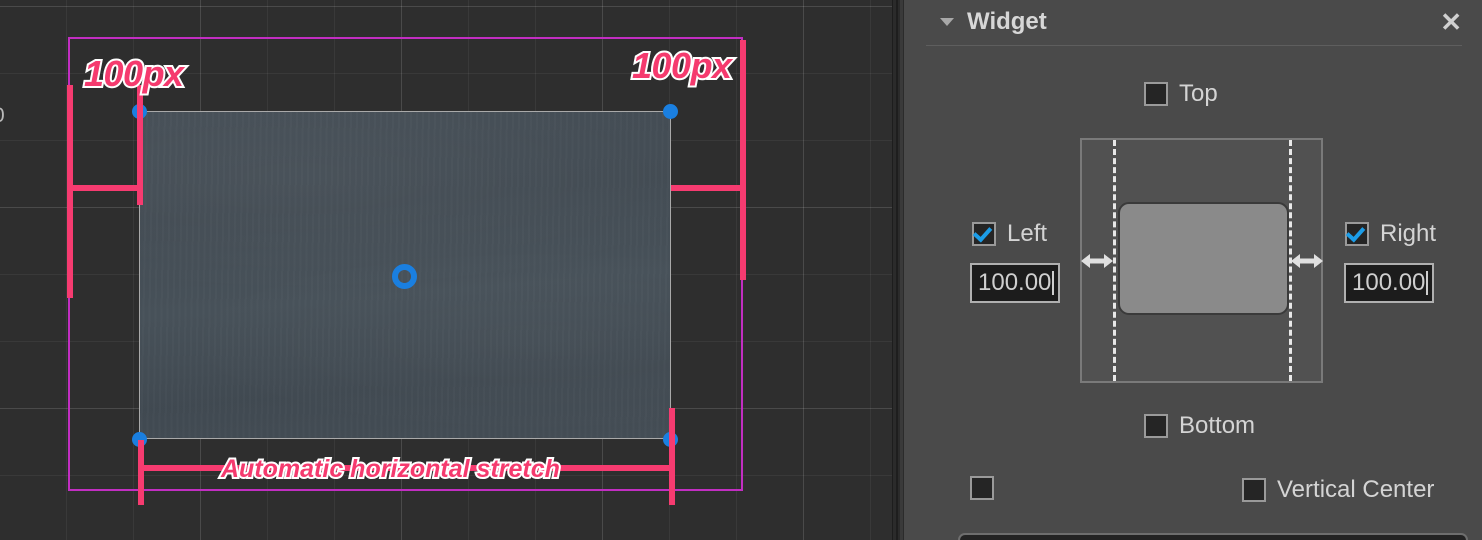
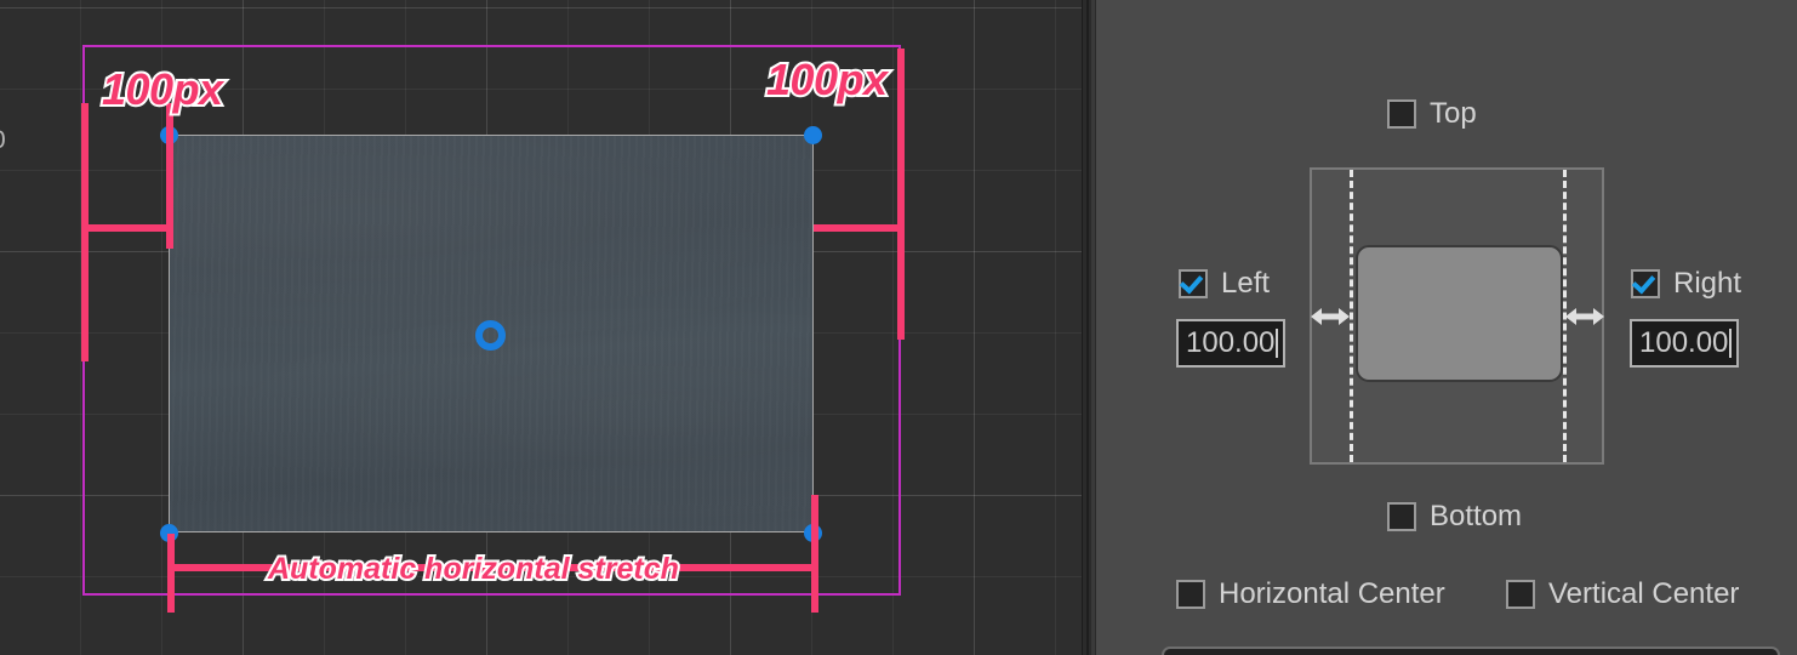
  100px
  100px
  Automatic horizontal stretch
- Widget
- ✕
  Top
  Left
  100.00
  Right
  100.00
  Bottom
+ Horizontal Center
  Vertical Center
